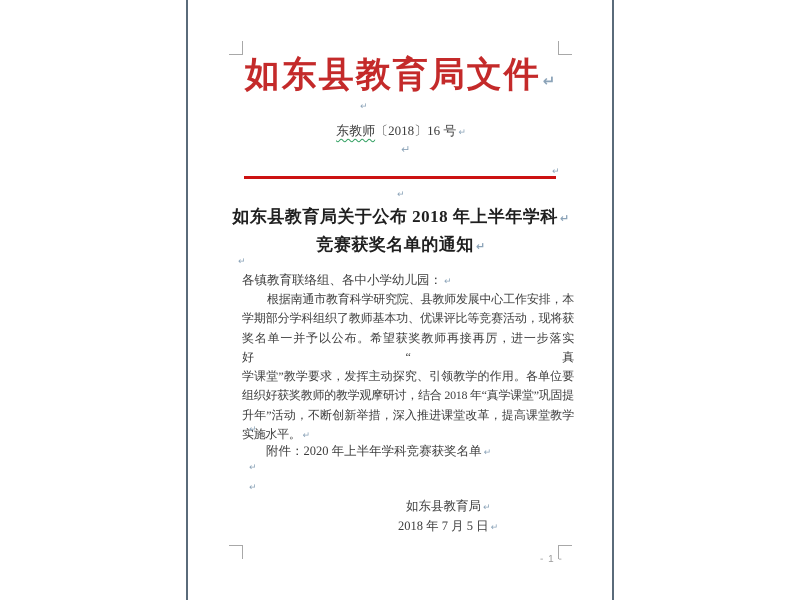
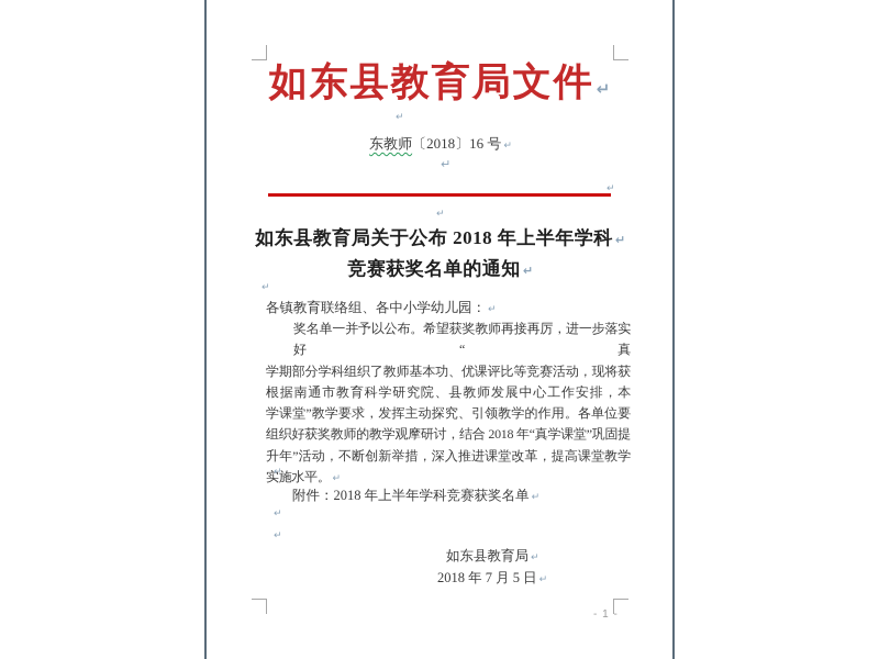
  如东县教育局文件↵
  东教师〔2018〕16 号 ↵
  如东县教育局关于公布 2018 年上半年学科 ↵
  竞赛获奖名单的通知 ↵
  各镇教育联络组、各中小学幼儿园： ↵
- 根据南通市教育科学研究院、县教师发展中心工作安排，本
+ 奖名单一并予以公布。希望获奖教师再接再厉，进一步落实好“真
  学期部分学科组织了教师基本功、优课评比等竞赛活动，现将获
- 奖名单一并予以公布。希望获奖教师再接再厉，进一步落实好“真
+ 根据南通市教育科学研究院、县教师发展中心工作安排，本
  学课堂”教学要求，发挥主动探究、引领教学的作用。各单位要
  组织好获奖教师的教学观摩研讨，结合 2018 年“真学课堂”巩固提
  升年”活动，不断创新举措，深入推进课堂改革，提高课堂教学
  实施水平。 ↵
- 附件：2020 年上半年学科竞赛获奖名单 ↵
+ 附件：2018 年上半年学科竞赛获奖名单 ↵
  如东县教育局 ↵
  2018 年 7 月 5 日 ↵
  - 1 -
  ↵
  ↵
  ↵
  ↵
  ↵
  ↵
  ↵
  ↵
